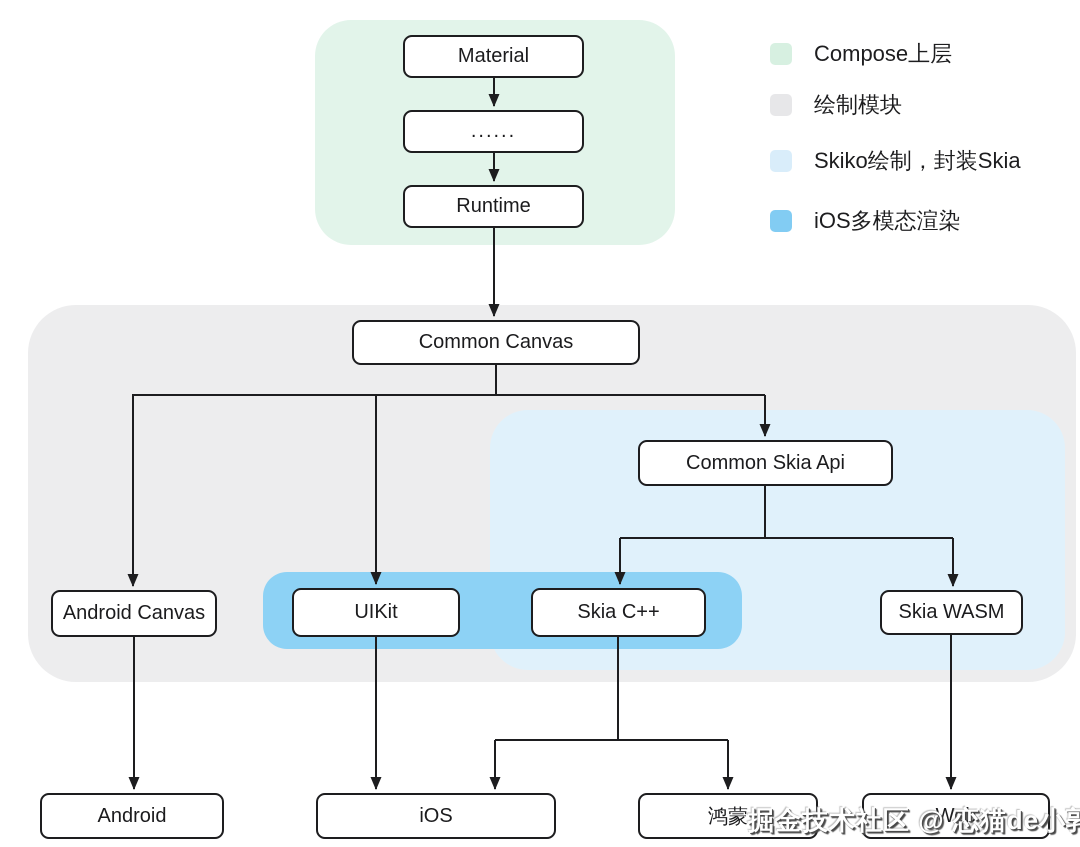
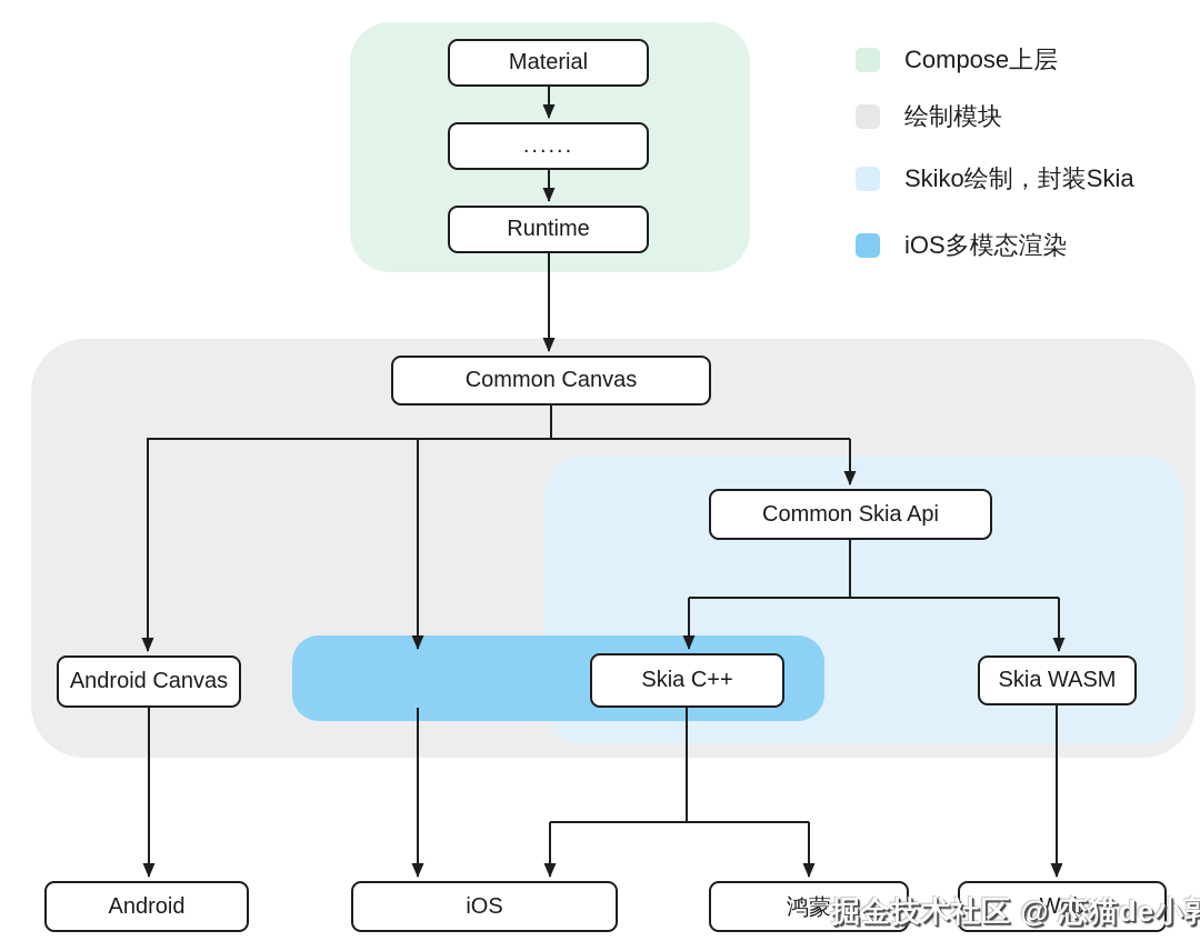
  Material
  ......
  Runtime
  Common Canvas
  Common Skia Api
  Android Canvas
- UIKit
  Skia C++
  Skia WASM
  Android
  iOS
  鸿蒙
  Web
  Compose上层
  绘制模块
  Skiko绘制，封装Skia
  iOS多模态渲染
  掘金技术社区 @ 恋猫de小
